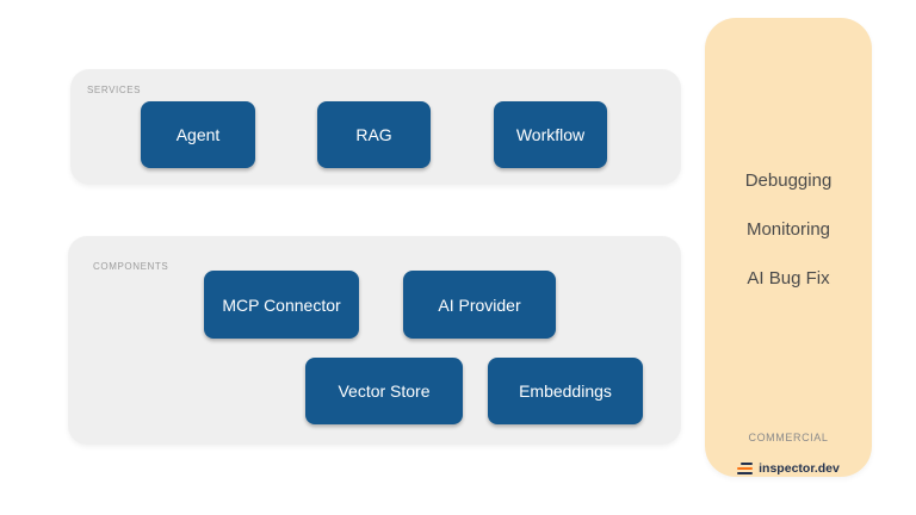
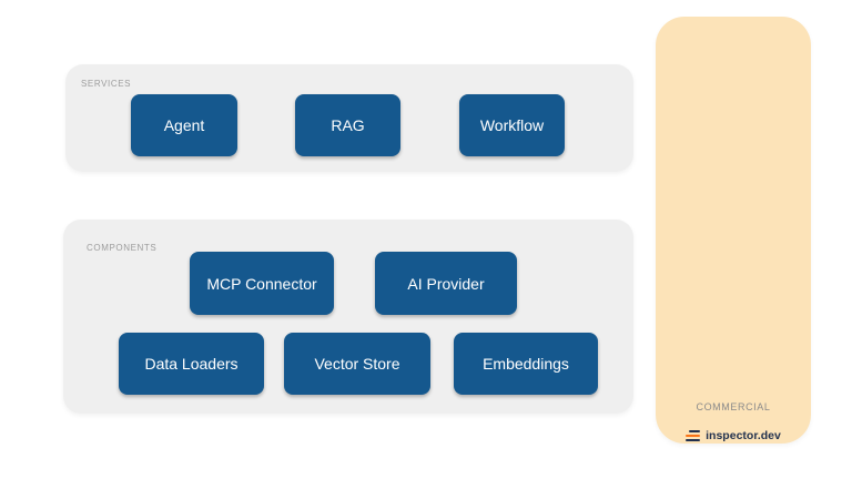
  SERVICES
  Agent
  RAG
  Workflow
  COMPONENTS
  MCP Connector
  AI Provider
+ Data Loaders
  Vector Store
  Embeddings
- Debugging
- Monitoring
- AI Bug Fix
  COMMERCIAL
  inspector.dev
